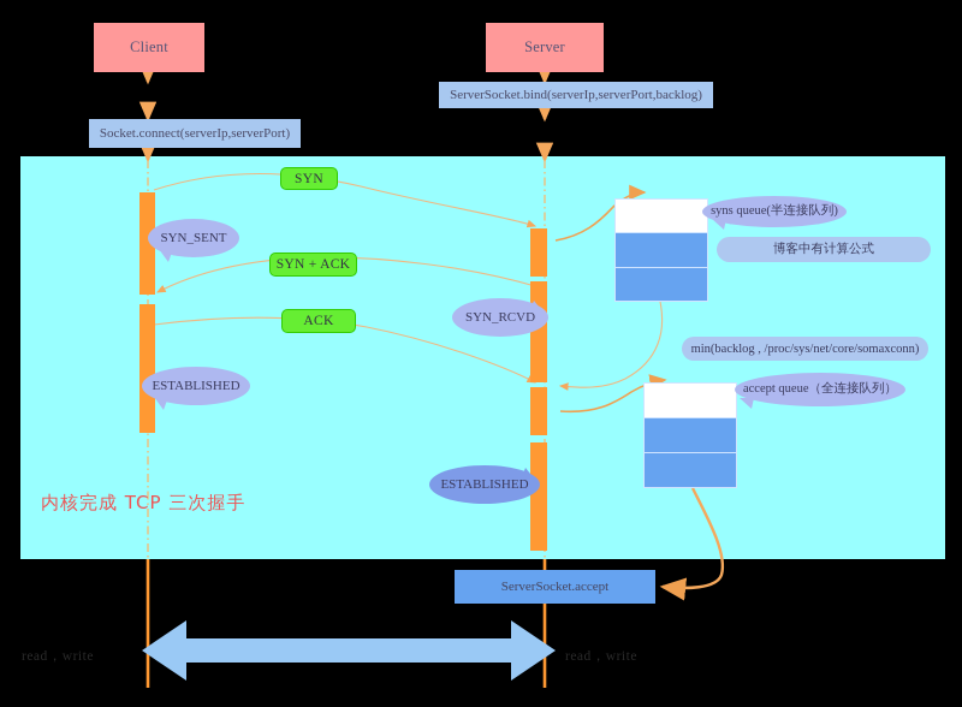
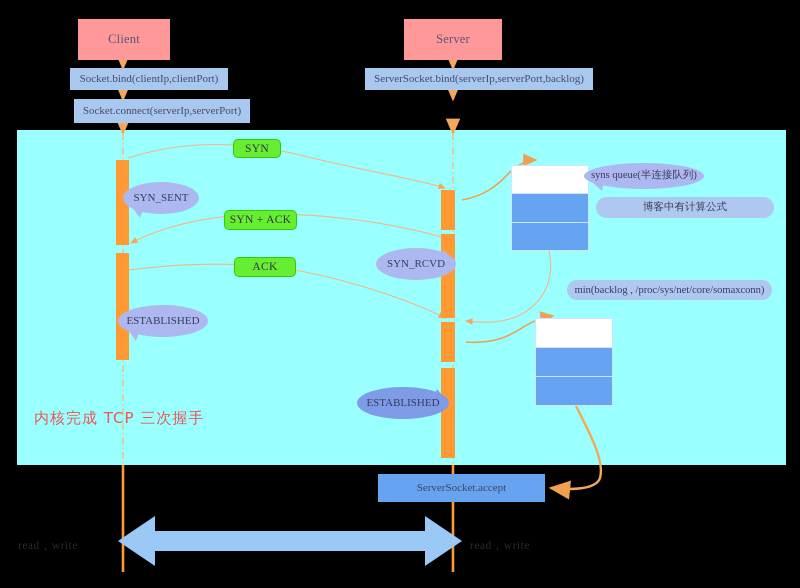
  Client
  Server
+ Socket.bind(clientIp,clientPort)
  Socket.connect(serverIp,serverPort)
  ServerSocket.bind(serverIp,serverPort,backlog)
  SYN
  SYN + ACK
  ACK
  SYN_SENT
  ESTABLISHED
  SYN_RCVD
  ESTABLISHED
  syns queue(半连接队列)
  博客中有计算公式
  min(backlog , /proc/sys/net/core/somaxconn)
- accept queue（全连接队列）
  内核完成 TCP 三次握手
  ServerSocket.accept
  read，write
  read，write
